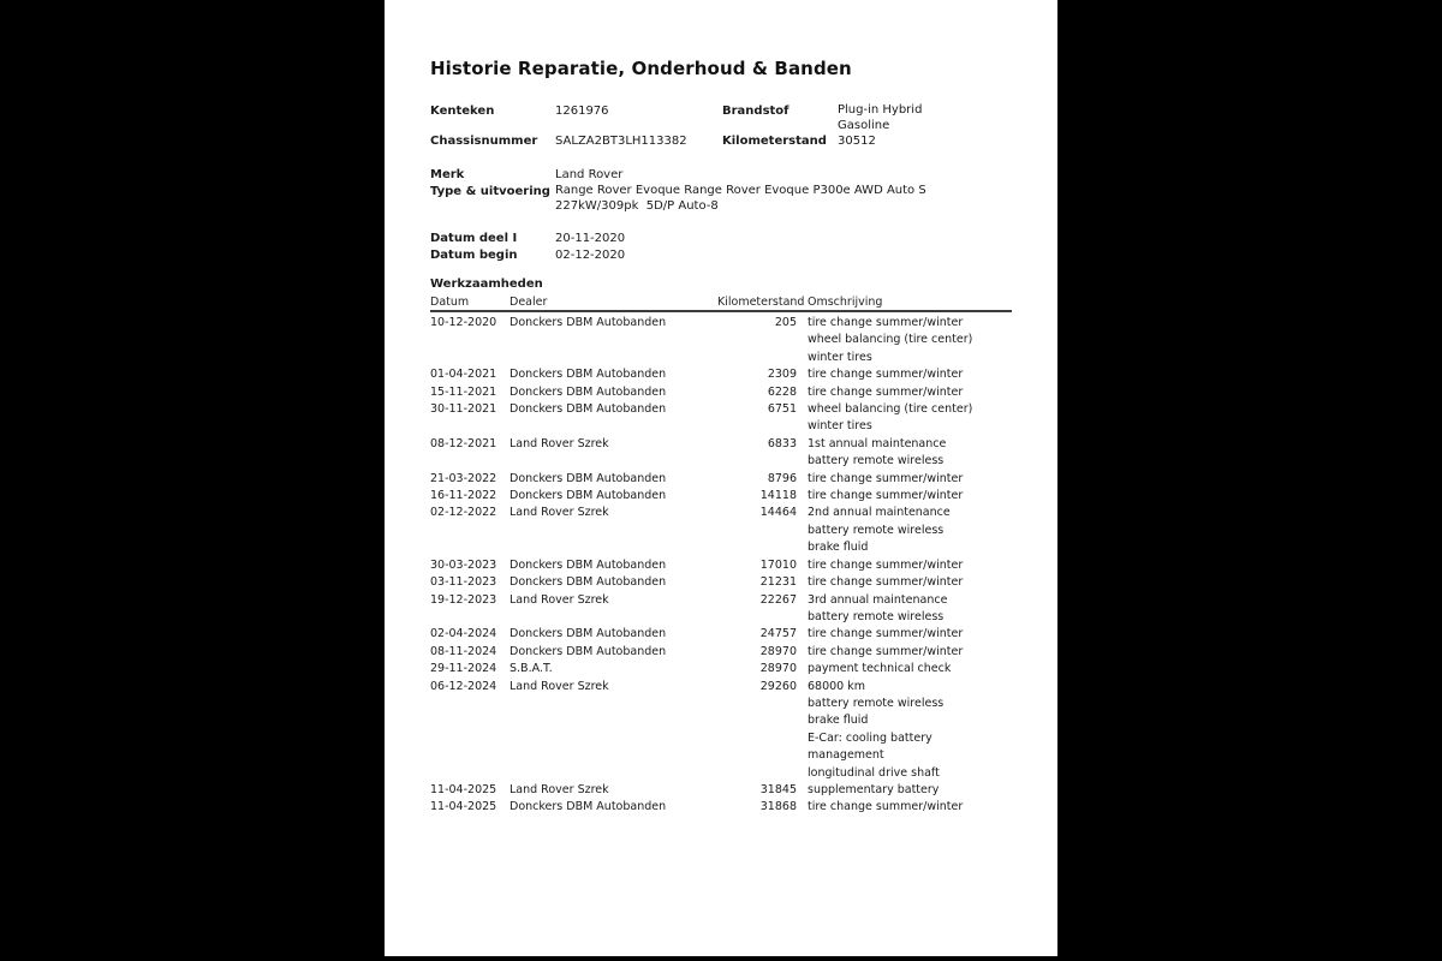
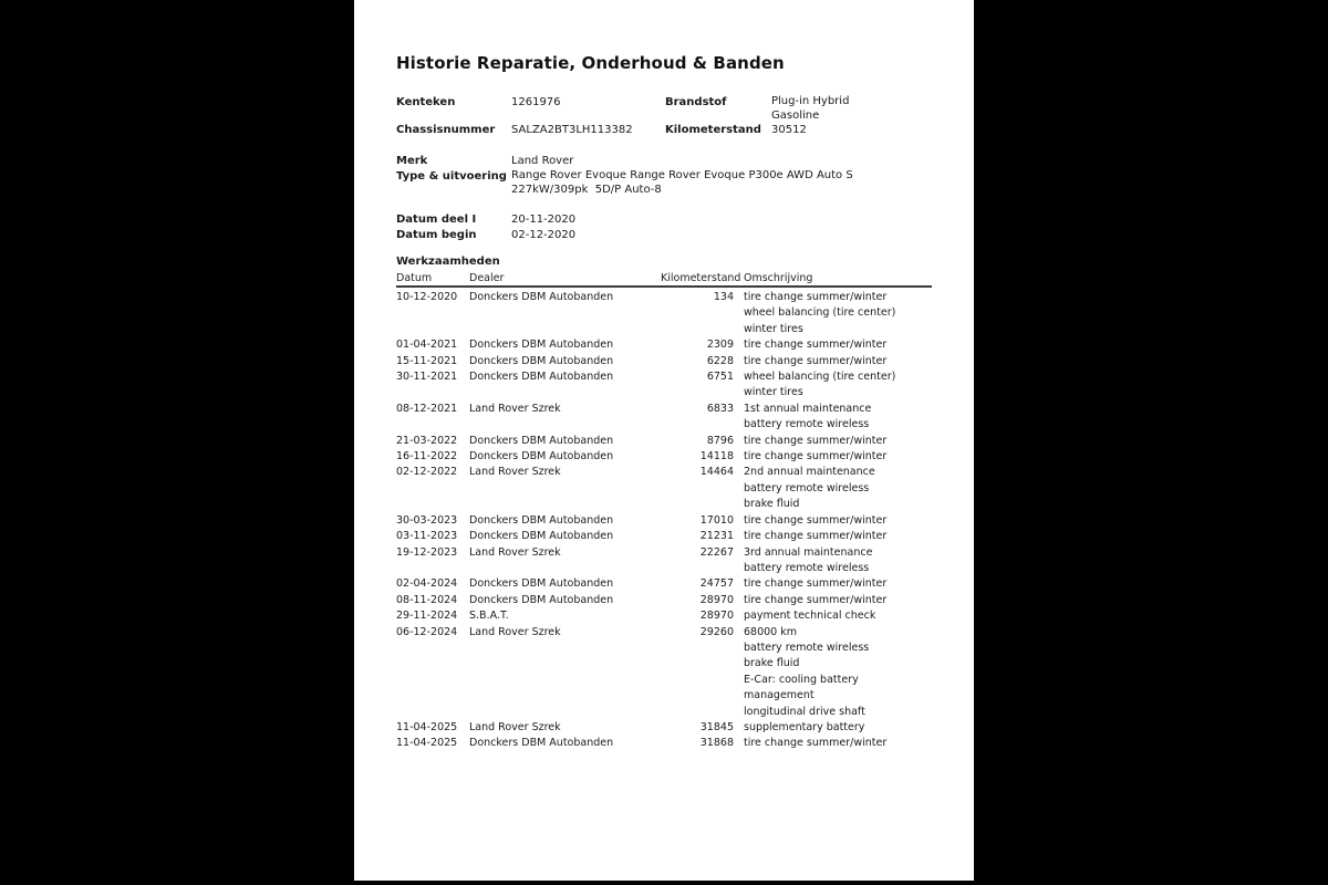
  Historie Reparatie, Onderhoud & Banden
  Kenteken
  1261976
  Brandstof
  Plug-in Hybrid
  Gasoline
  Chassisnummer
  SALZA2BT3LH113382
  Kilometerstand
  30512
  Merk
  Land Rover
  Type & uitvoering
  Range Rover Evoque Range Rover Evoque P300e AWD Auto S
  227kW/309pk 5D/P Auto-8
  Datum deel I
  20-11-2020
  Datum begin
  02-12-2020
  Werkzaamheden
  Datum
  Dealer
  Kilometerstan
  Omschrijving
  10-12-2020
  Donckers DBM Autobanden
- 205
+ 134
  tire change summer/winter
  wheel balancing (tire center)
  winter tires
  01-04-2021
  Donckers DBM Autobanden
  2309
  tire change summer/winter
  15-11-2021
  Donckers DBM Autobanden
  6228
  tire change summer/winter
  30-11-2021
  Donckers DBM Autobanden
  6751
  wheel balancing (tire center)
  winter tires
  08-12-2021
  Land Rover Szrek
  6833
  1st annual maintenance
  battery remote wireless
  21-03-2022
  Donckers DBM Autobanden
  8796
  tire change summer/winter
  16-11-2022
  Donckers DBM Autobanden
  14118
  tire change summer/winter
  02-12-2022
  Land Rover Szrek
  14464
  2nd annual maintenance
  battery remote wireless
  brake fluid
  30-03-2023
  Donckers DBM Autobanden
  17010
  tire change summer/winter
  03-11-2023
  Donckers DBM Autobanden
  21231
  tire change summer/winter
  19-12-2023
  Land Rover Szrek
  22267
  3rd annual maintenance
  battery remote wireless
  02-04-2024
  Donckers DBM Autobanden
  24757
  tire change summer/winter
  08-11-2024
  Donckers DBM Autobanden
  28970
  tire change summer/winter
  29-11-2024
  S.B.A.T.
  28970
  payment technical check
  06-12-2024
  Land Rover Szrek
  29260
  68000 km
  battery remote wireless
  brake fluid
  E-Car: cooling battery management
  longitudinal drive shaft
  11-04-2025
  Land Rover Szrek
  31845
  supplementary battery
  11-04-2025
  Donckers DBM Autobanden
  31868
  tire change summer/winter
